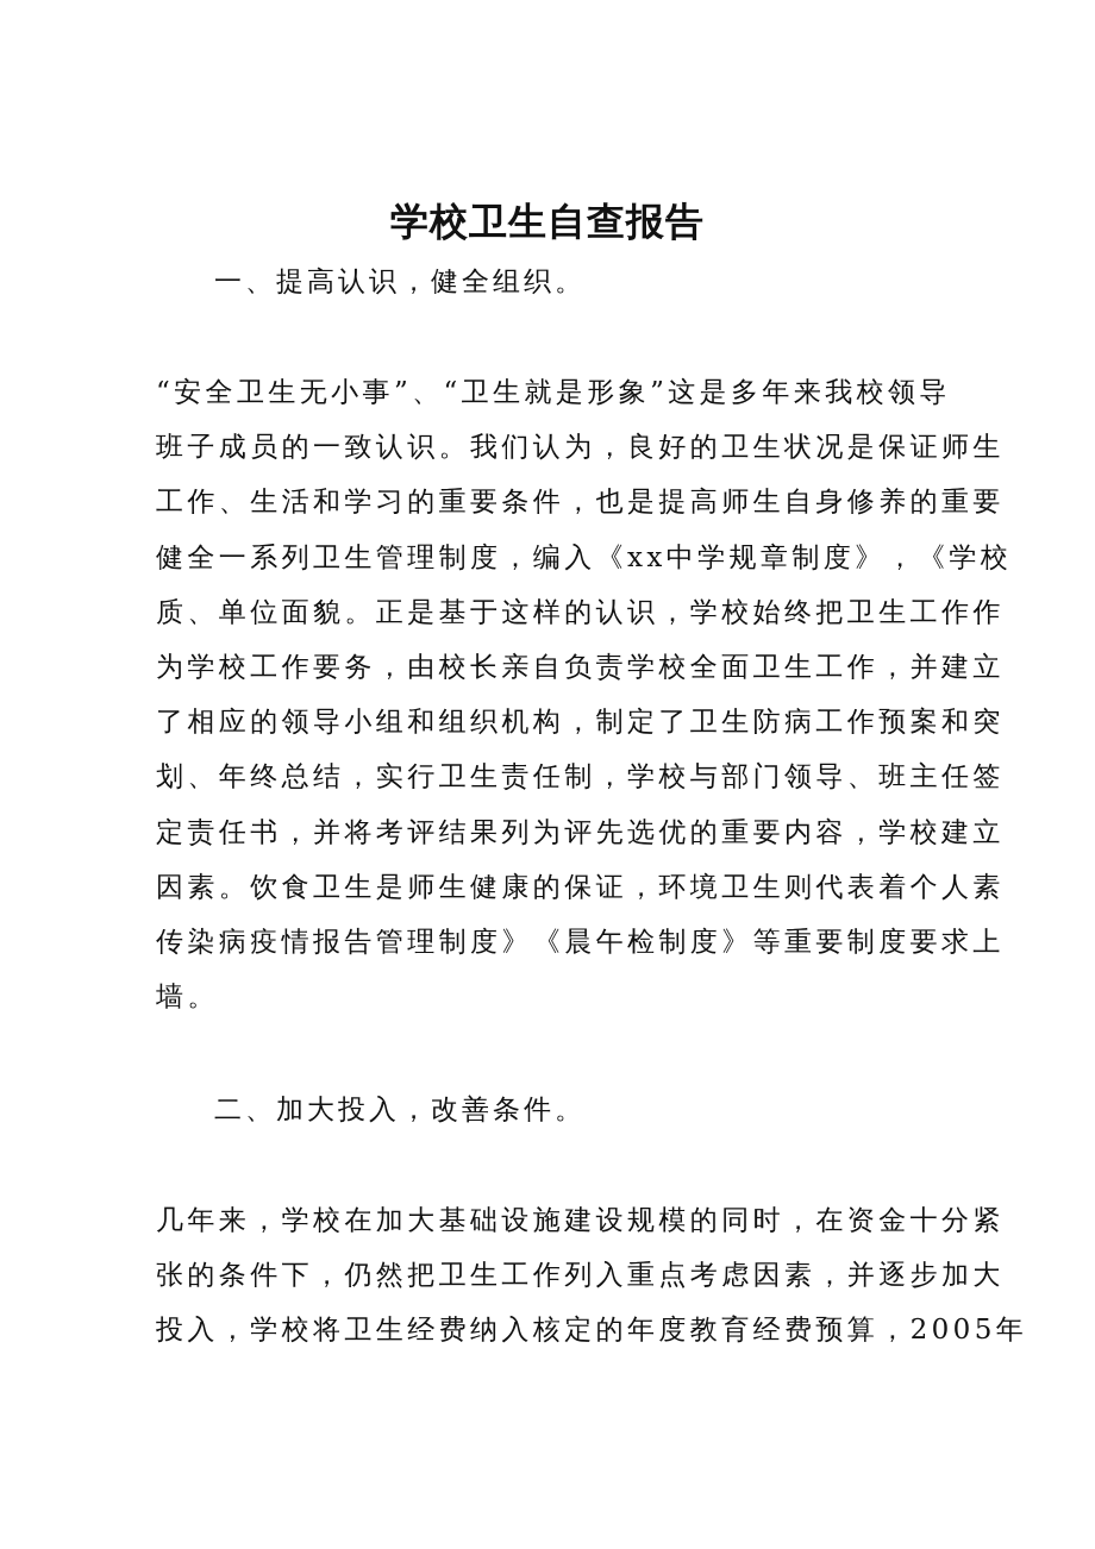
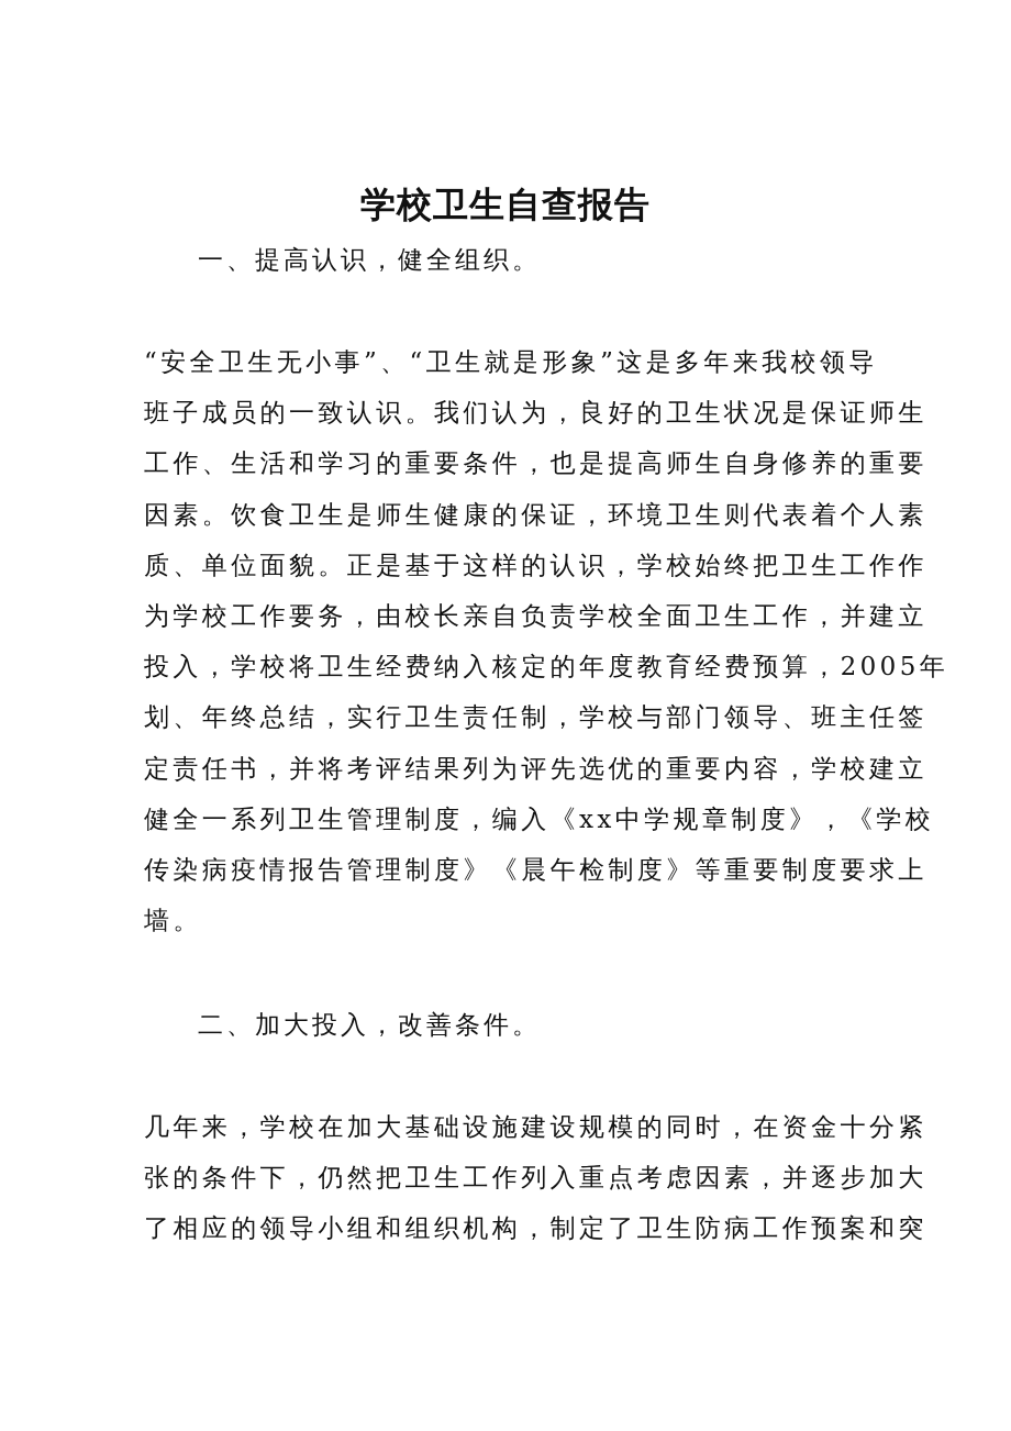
  学校卫生自查报告
  一、提高认识，健全组织。
  “安全卫生无小事”、“卫生就是形象”这是多年来我校领导
  班子成员的一致认识。我们认为，良好的卫生状况是保证师生
  工作、生活和学习的重要条件，也是提高师生自身修养的重要
- 健全一系列卫生管理制度，编入《xx中学规章制度》，《学校
+ 因素。饮食卫生是师生健康的保证，环境卫生则代表着个人素
  质、单位面貌。正是基于这样的认识，学校始终把卫生工作作
  为学校工作要务，由校长亲自负责学校全面卫生工作，并建立
- 了相应的领导小组和组织机构，制定了卫生防病工作预案和突
+ 投入，学校将卫生经费纳入核定的年度教育经费预算，2005年
  划、年终总结，实行卫生责任制，学校与部门领导、班主任签
  定责任书，并将考评结果列为评先选优的重要内容，学校建立
- 因素。饮食卫生是师生健康的保证，环境卫生则代表着个人素
+ 健全一系列卫生管理制度，编入《xx中学规章制度》，《学校
  传染病疫情报告管理制度》《晨午检制度》等重要制度要求上
  墙。
  二、加大投入，改善条件。
  几年来，学校在加大基础设施建设规模的同时，在资金十分紧
  张的条件下，仍然把卫生工作列入重点考虑因素，并逐步加大
- 投入，学校将卫生经费纳入核定的年度教育经费预算，2005年
+ 了相应的领导小组和组织机构，制定了卫生防病工作预案和突
